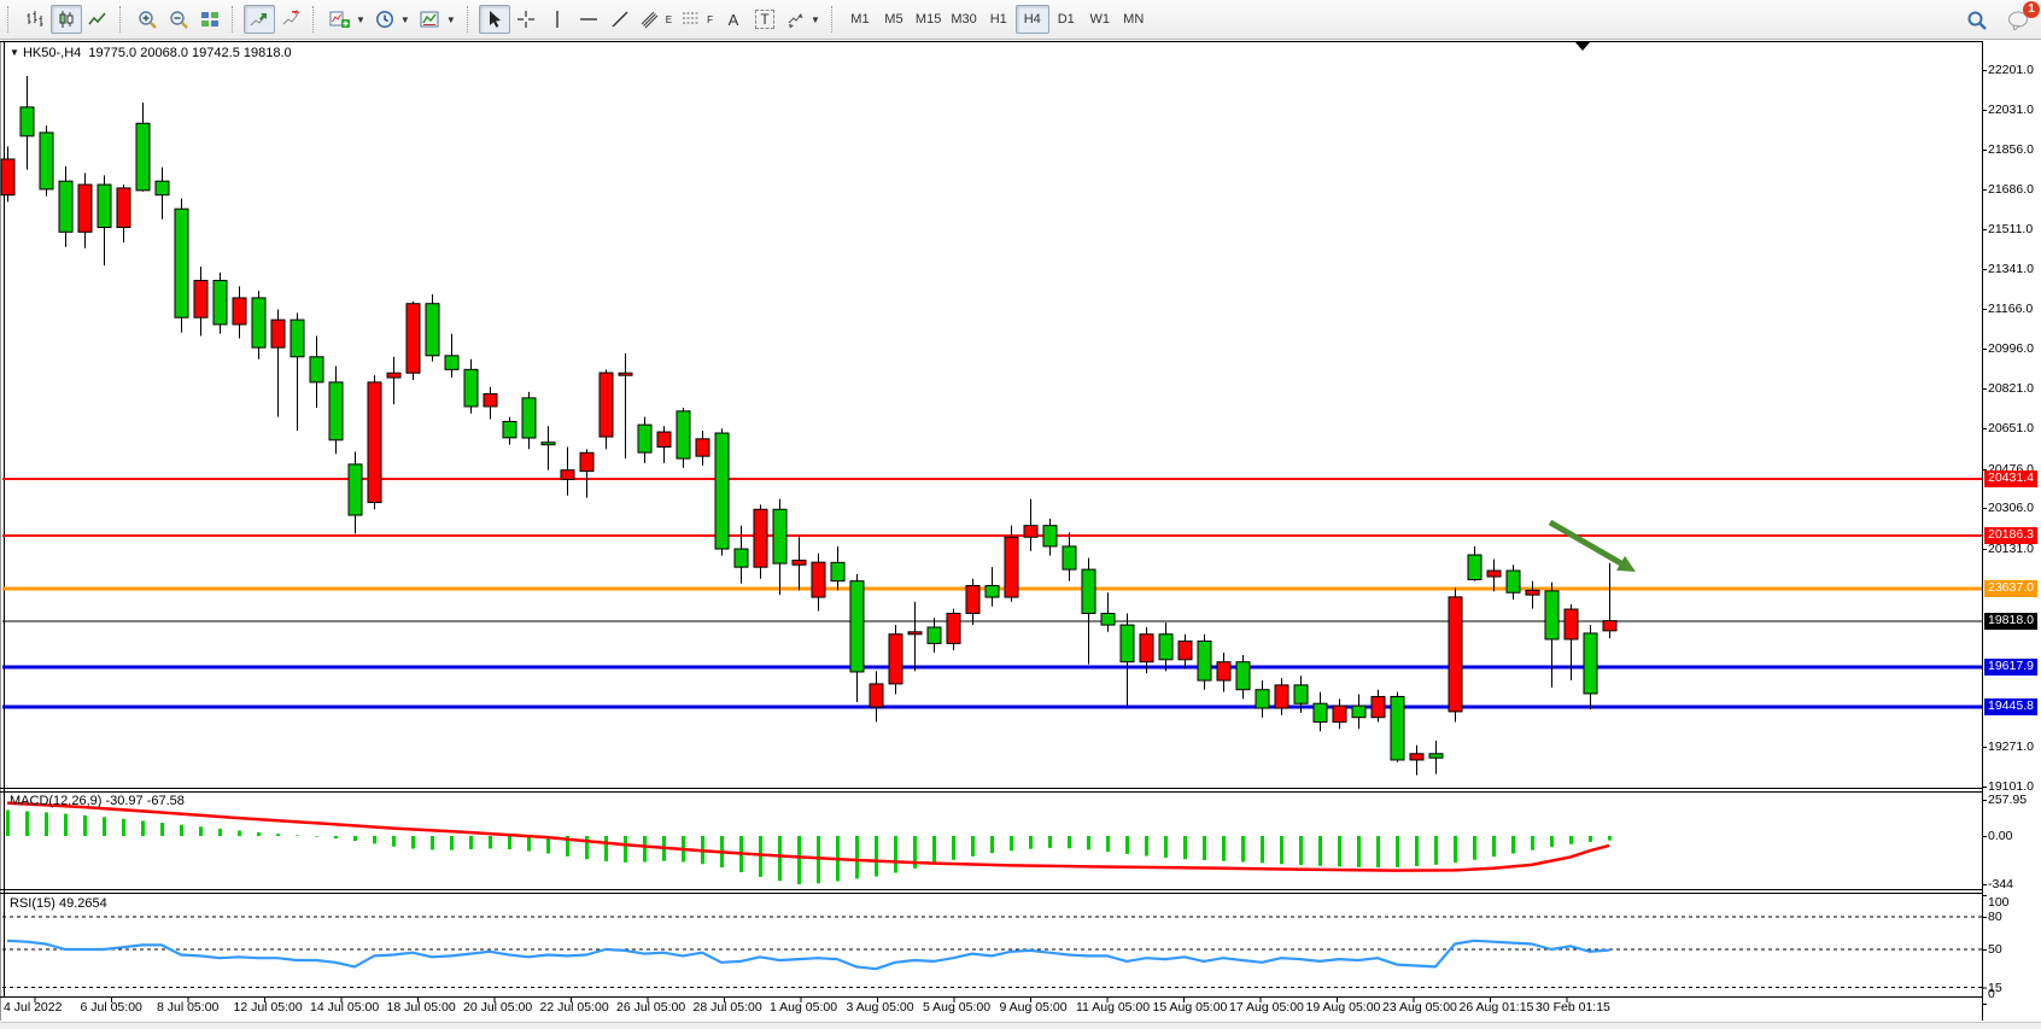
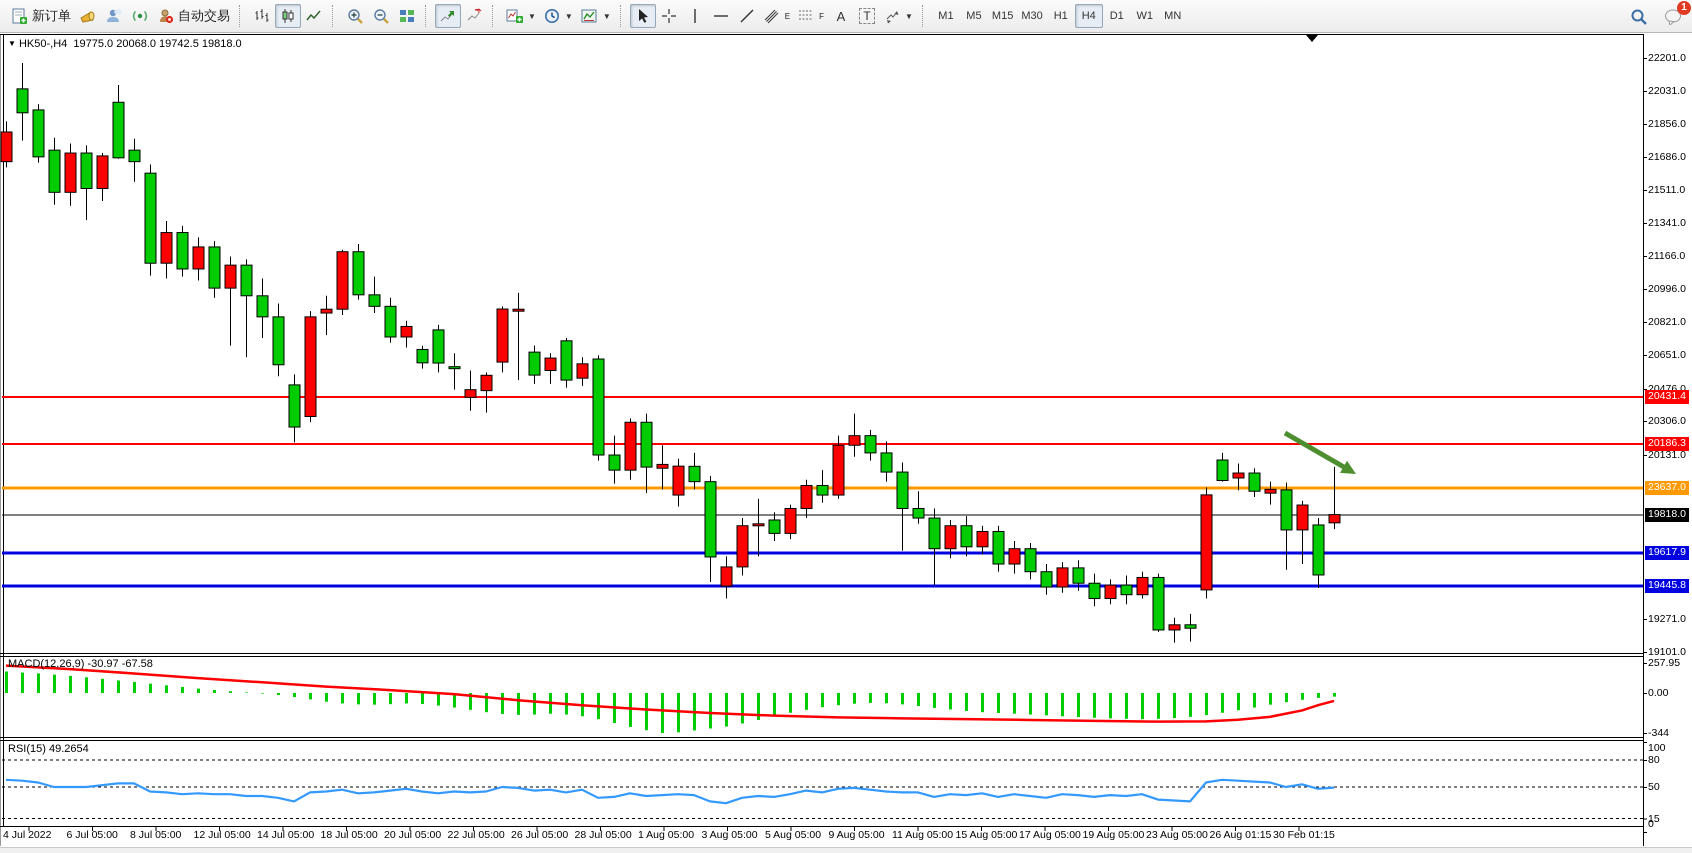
+ 新订单
+ 自动交易
  ▼
  ▼
  ▼
  E
  F
  A
  T
  ▼
  M1
  M5
  M15
  M30
  H1
  H4
  D1
  W1
  MN
  1
  ▼ HK50-,H4 19775.0 20068.0 19742.5 19818.0
  MACD(12,26,9) -30.97 -67.58
  RSI(15) 49.2654
  20431.4
  20186.3
  23637.0
  19818.0
  19617.9
  19445.8
  22201.0
  22031.0
  21856.0
  21686.0
  21511.0
  21341.0
  21166.0
  20996.0
  20821.0
  20651.0
  20476.0
  20306.0
  20131.0
  19271.0
  19101.0
  257.95
  0.00
  -344
  100
  80
  50
  15
  0
  4 Jul 2022
  6 Jul 05:00
  8 Jul 05:00
  12 Jul 05:00
  14 Jul 05:00
  18 Jul 05:00
  20 Jul 05:00
  22 Jul 05:00
  26 Jul 05:00
  28 Jul 05:00
  1 Aug 05:00
  3 Aug 05:00
  5 Aug 05:00
  9 Aug 05:00
  11 Aug 05:00
  15 Aug 05:00
  17 Aug 05:00
  19 Aug 05:00
  23 Aug 05:00
  26 Aug 01:15
  30 Feb 01:15
